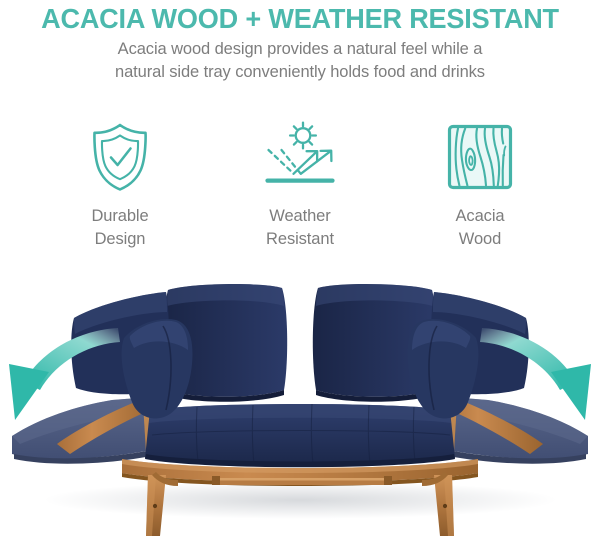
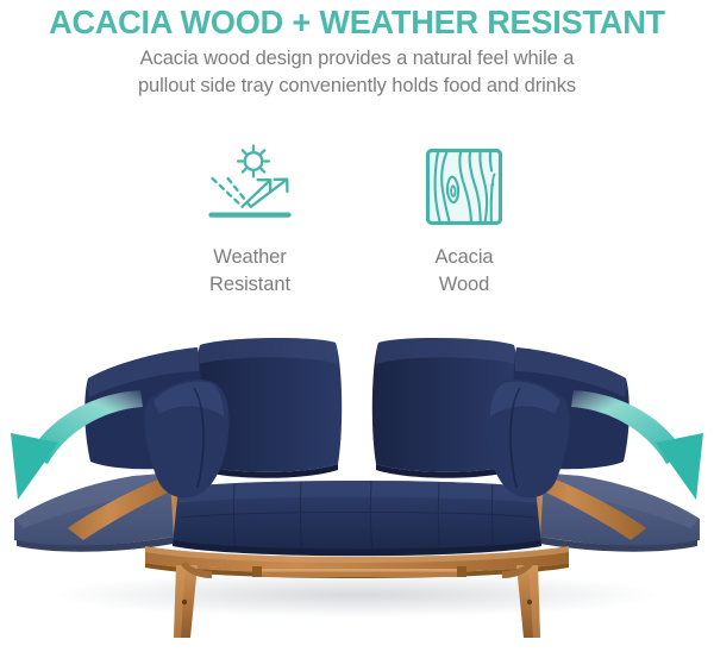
  ACACIA WOOD + WEATHER RESISTANT
  Acacia wood design provides a natural feel while a
- natural side tray conveniently holds food and drinks
+ pullout side tray conveniently holds food and drinks
- Durable
- Design
  Weather
  Resistant
  Acacia
  Wood
